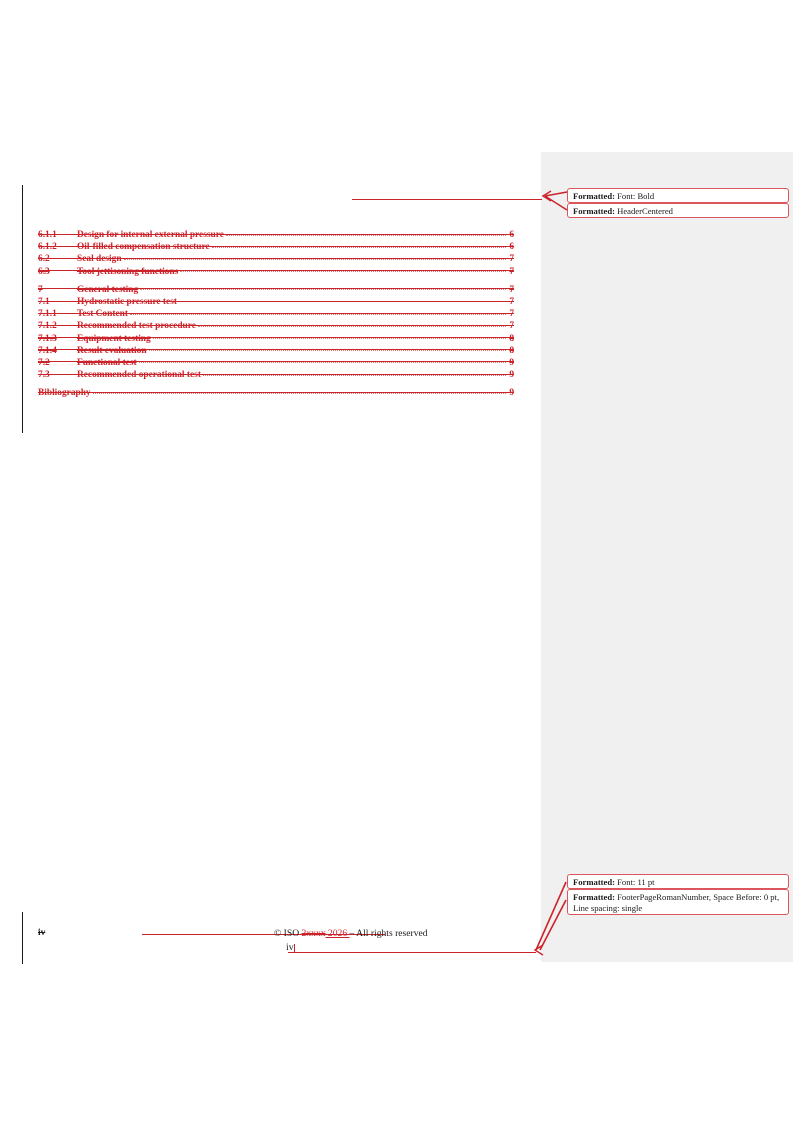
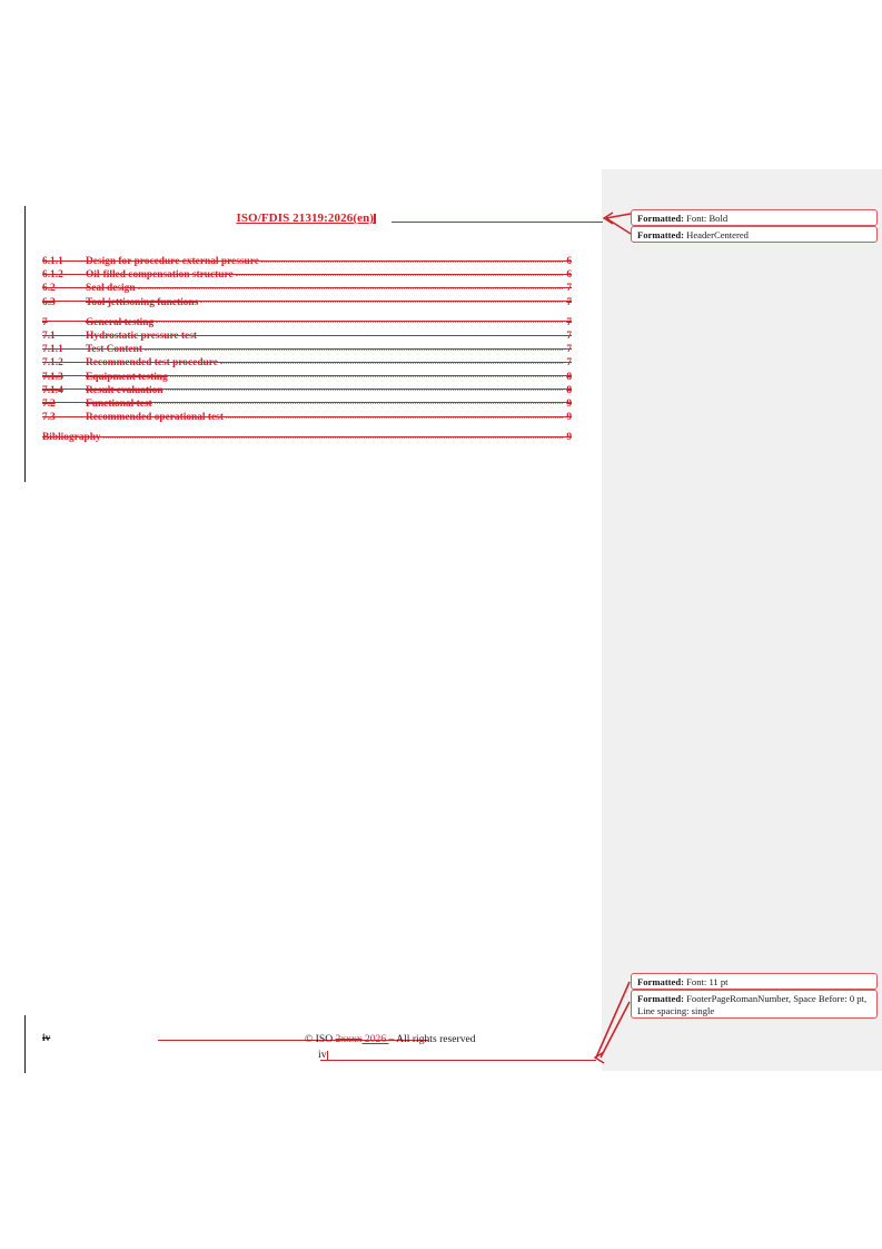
+ ISO/FDIS 21319:2026(en)
  6.1.1
- Design for internal external pressure
+ Design for procedure external pressure
  6
  6.1.2
  Oil-filled compensation structure
  6
  6.2
  Seal design
  7
  6.3
  Tool jettisoning functions
  7
  7
  General testing
  7
  7.1
  Hydrostatic pressure test
  7
  7.1.1
  Test Content
  7
  7.1.2
  Recommended test procedure
  7
  7.1.3
  Equipment testing
  8
  7.1.4
  Result evaluation
  8
  7.2
  Functional test
  9
  7.3
  Recommended operational test
  9
  Bibliography
  9
  iv
  © ISO 2xxxx 2026 – All rights reserved
  iv
  Formatted: Font: Bold
  Formatted: HeaderCentered
  Formatted: Font: 11 pt
  Formatted: FooterPageRomanNumber, Space Before: 0 pt, Line spacing: single
